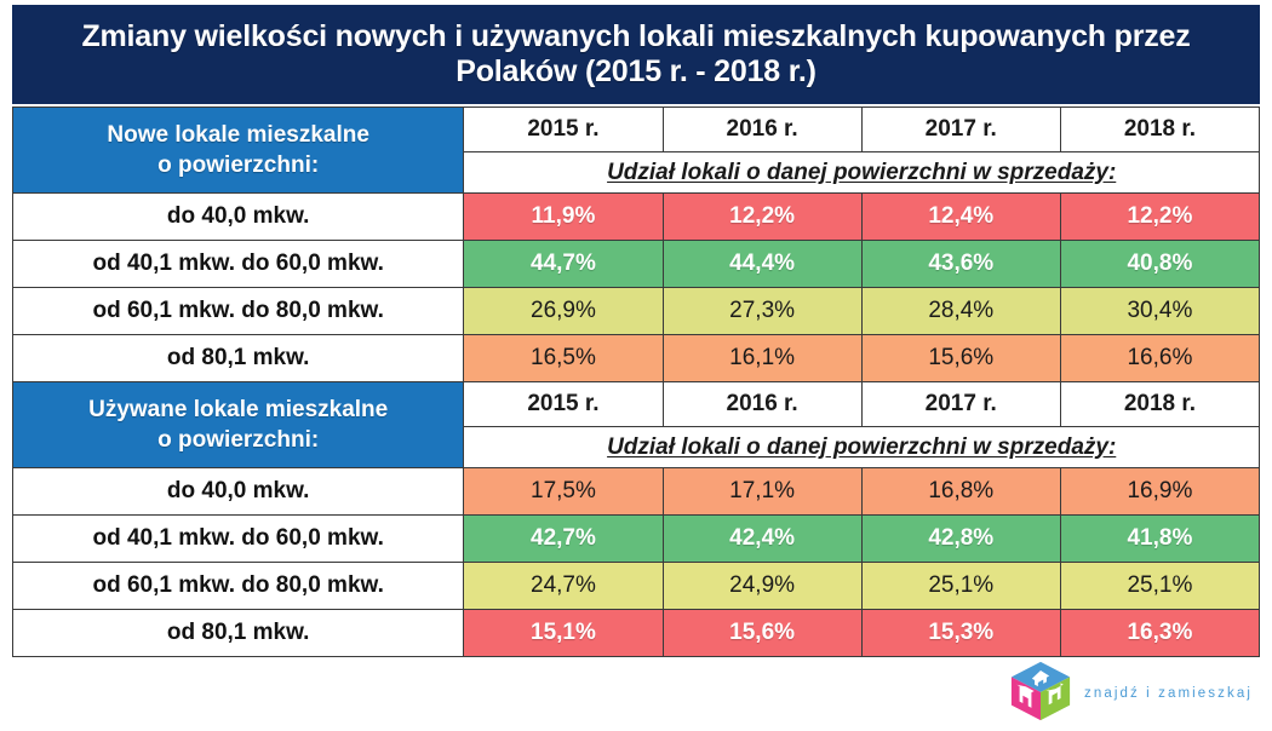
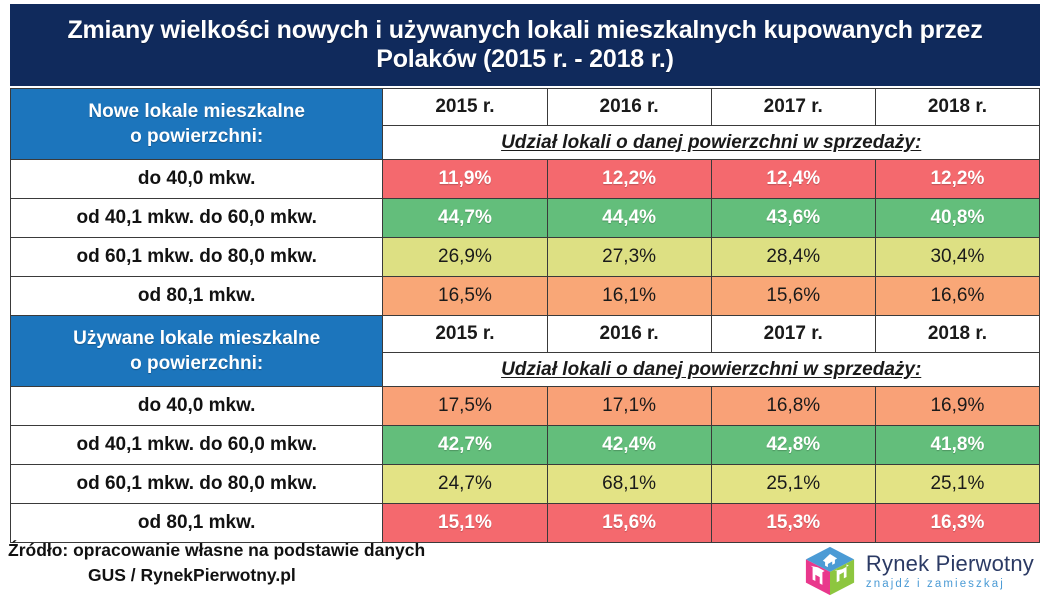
  Zmiany wielkości nowych i używanych lokali mieszkalnych kupowanych przez Polaków (2015 r. - 2018 r.)
  Nowe lokale mieszkalne o powierzchni:	2015 r.	2016 r.	2017 r.	2018 r.
  Udział lokali o danej powierzchni w sprzedaży:
  do 40,0 mkw.	11,9%	12,2%	12,4%	12,2%
  od 40,1 mkw. do 60,0 mkw.	44,7%	44,4%	43,6%	40,8%
  od 60,1 mkw. do 80,0 mkw.	26,9%	27,3%	28,4%	30,4%
  od 80,1 mkw.	16,5%	16,1%	15,6%	16,6%
  Używane lokale mieszkalne o powierzchni:	2015 r.	2016 r.	2017 r.	2018 r.
  Udział lokali o danej powierzchni w sprzedaży:
  do 40,0 mkw.	17,5%	17,1%	16,8%	16,9%
  od 40,1 mkw. do 60,0 mkw.	42,7%	42,4%	42,8%	41,8%
- od 60,1 mkw. do 80,0 mkw.	24,7%	24,9%	25,1%	25,1%
+ od 60,1 mkw. do 80,0 mkw.	24,7%	68,1%	25,1%	25,1%
  od 80,1 mkw.	15,1%	15,6%	15,3%	16,3%
+ Źródło: opracowanie własne na podstawie danych
+ GUS / RynekPierwotny.pl
+ Rynek Pierwotny
  znajdź i zamieszkaj
